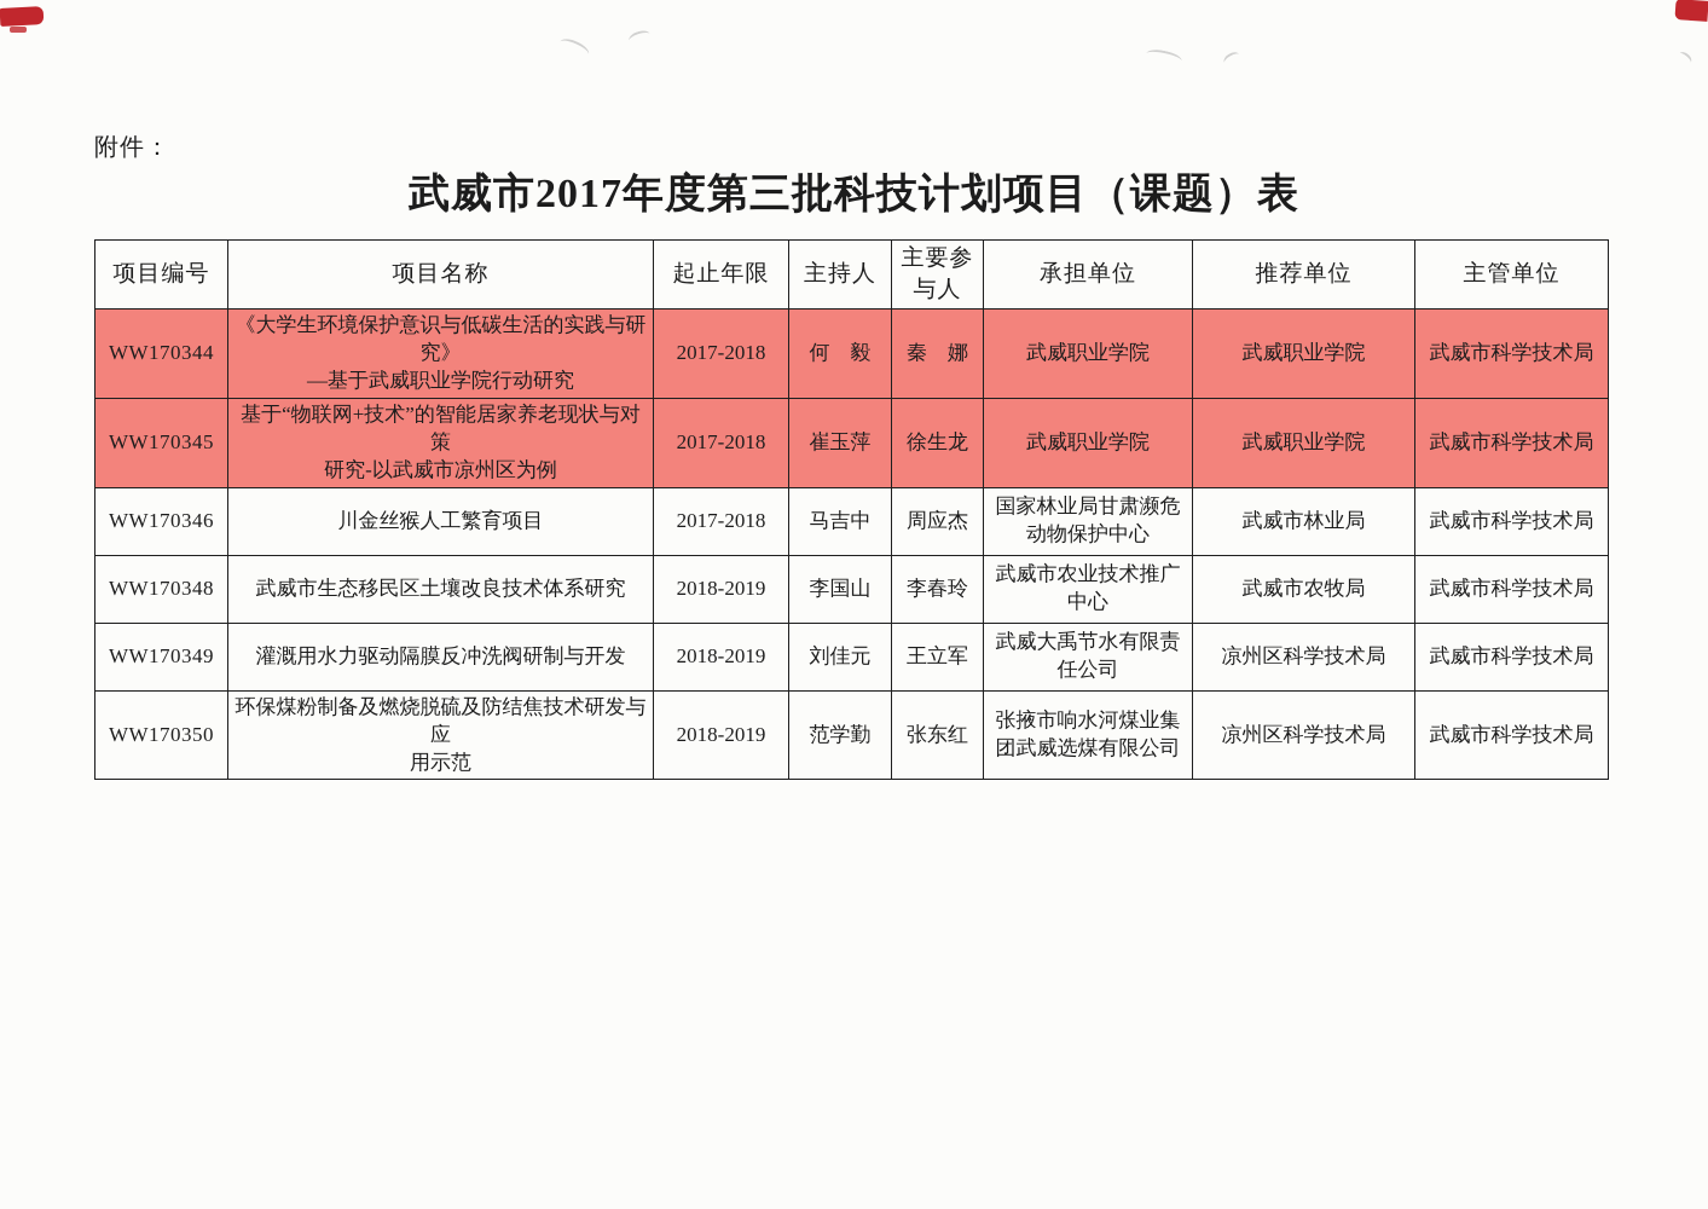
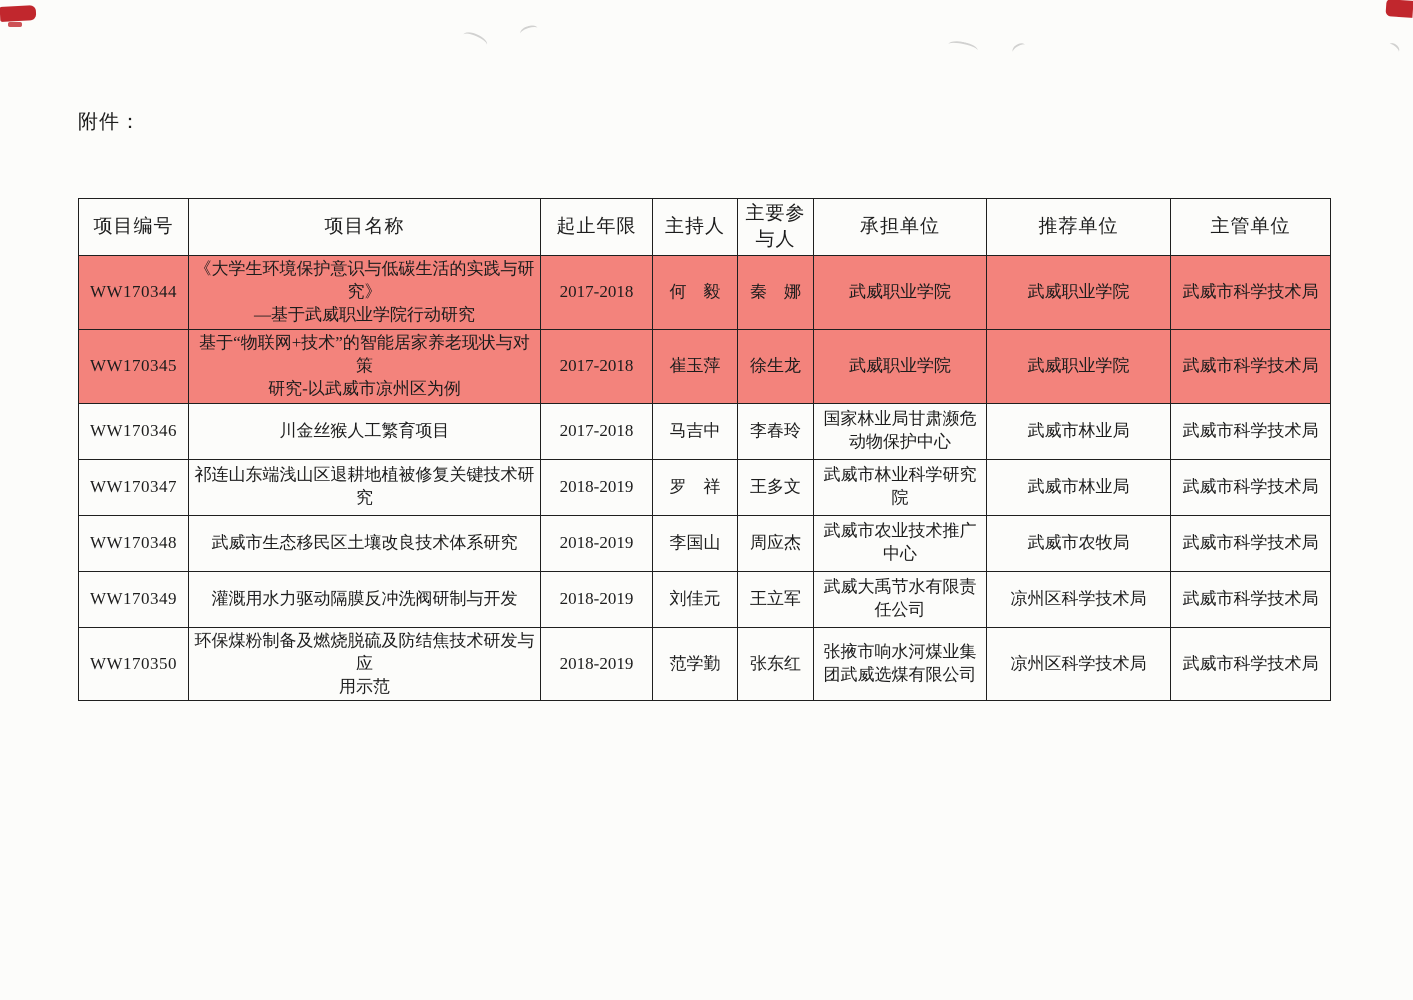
  附件：
- 武威市2017年度第三批科技计划项目（课题）表
  项目编号	项目名称	起止年限	主持人	主要参与人	承担单位	推荐单位	主管单位
  WW170344	《大学生环境保护意识与低碳生活的实践与研究》 —基于武威职业学院行动研究	2017-2018	何 毅	秦 娜	武威职业学院	武威职业学院	武威市科学技术局
  WW170345	基于“物联网+技术”的智能居家养老现状与对策 研究-以武威市凉州区为例	2017-2018	崔玉萍	徐生龙	武威职业学院	武威职业学院	武威市科学技术局
- WW170346	川金丝猴人工繁育项目	2017-2018	马吉中	周应杰	国家林业局甘肃濒危 动物保护中心	武威市林业局	武威市科学技术局
+ WW170346	川金丝猴人工繁育项目	2017-2018	马吉中	李春玲	国家林业局甘肃濒危 动物保护中心	武威市林业局	武威市科学技术局
+ WW170347	祁连山东端浅山区退耕地植被修复关键技术研究	2018-2019	罗 祥	王多文	武威市林业科学研究 院	武威市林业局	武威市科学技术局
- WW170348	武威市生态移民区土壤改良技术体系研究	2018-2019	李国山	李春玲	武威市农业技术推广 中心	武威市农牧局	武威市科学技术局
+ WW170348	武威市生态移民区土壤改良技术体系研究	2018-2019	李国山	周应杰	武威市农业技术推广 中心	武威市农牧局	武威市科学技术局
  WW170349	灌溉用水力驱动隔膜反冲洗阀研制与开发	2018-2019	刘佳元	王立军	武威大禹节水有限责 任公司	凉州区科学技术局	武威市科学技术局
  WW170350	环保煤粉制备及燃烧脱硫及防结焦技术研发与应 用示范	2018-2019	范学勤	张东红	张掖市响水河煤业集 团武威选煤有限公司	凉州区科学技术局	武威市科学技术局
